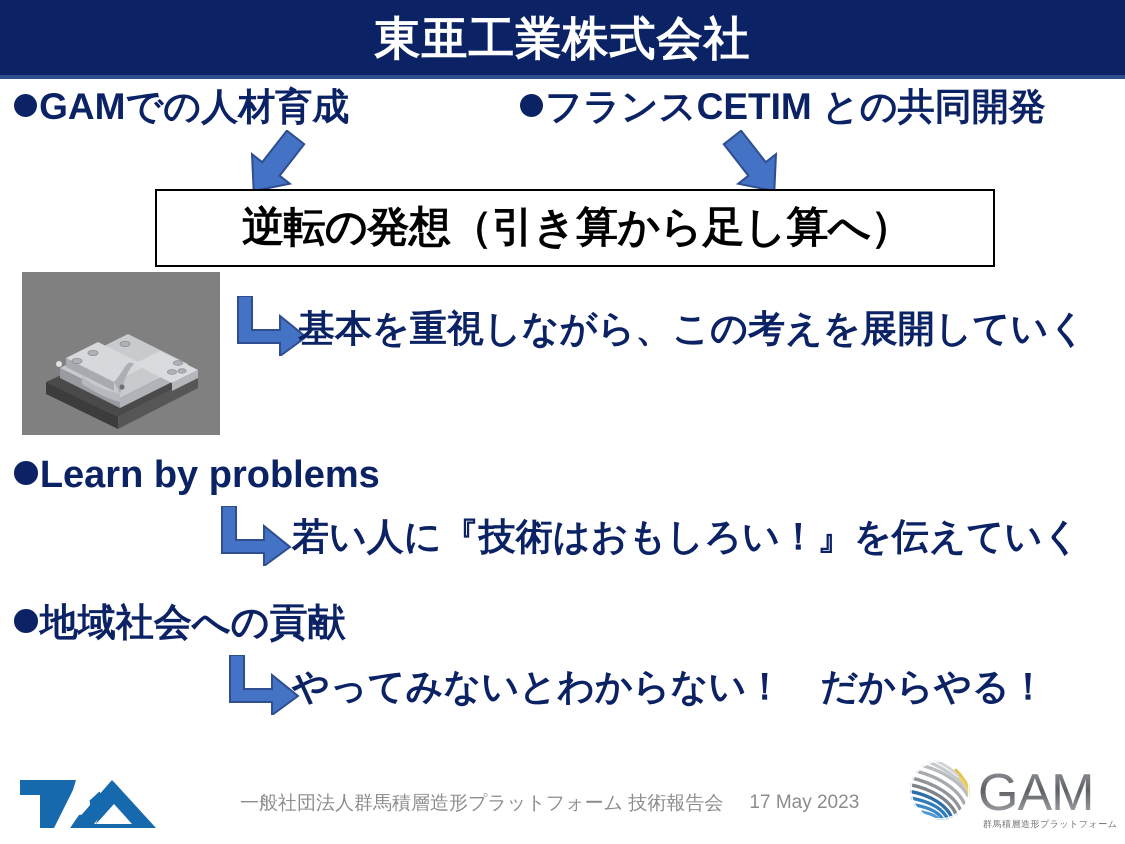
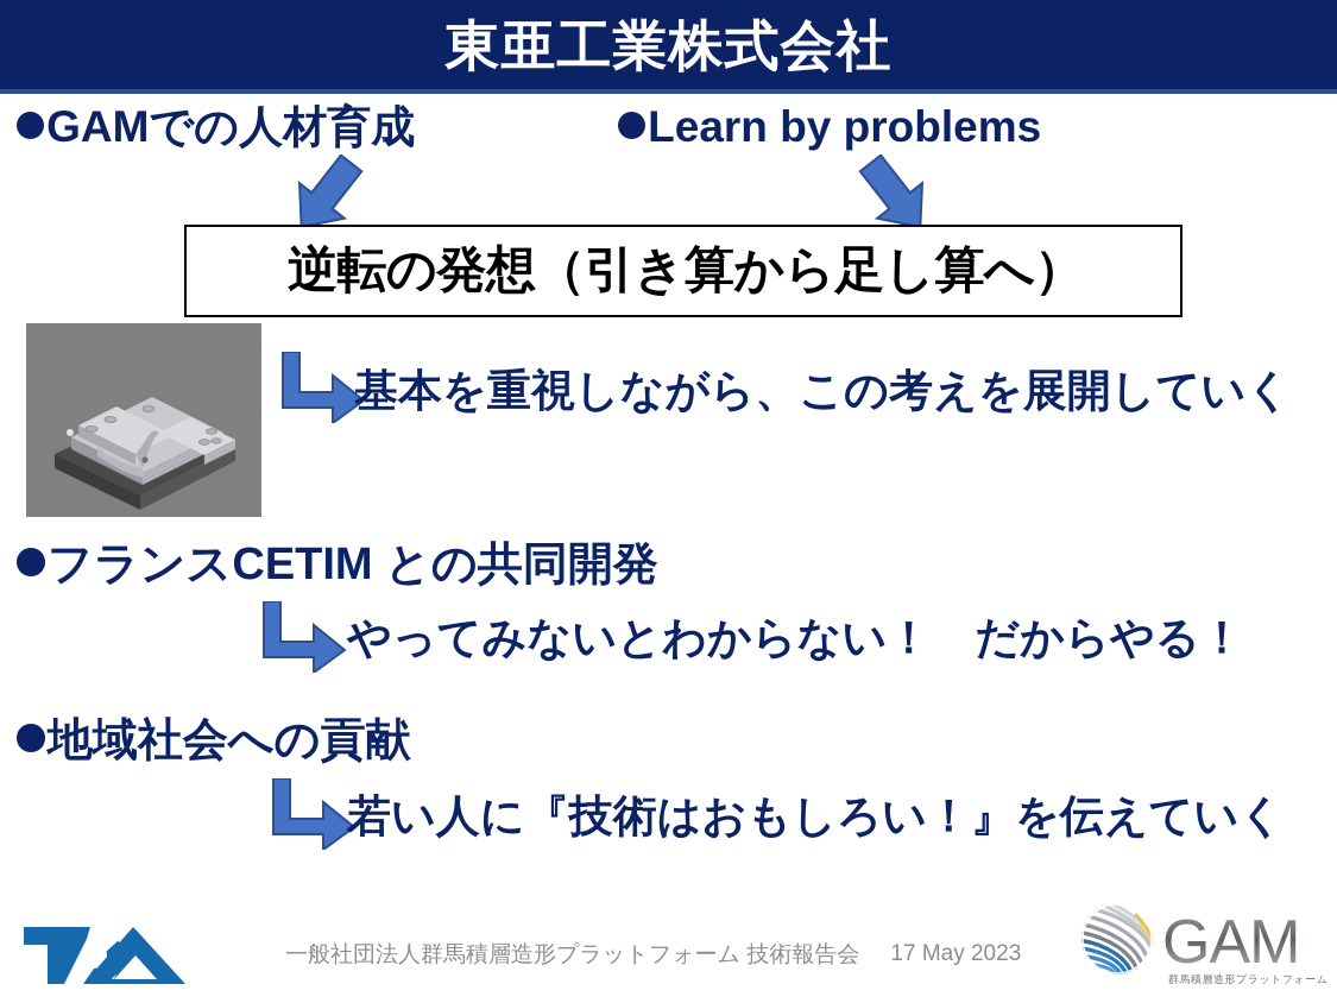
  東亜工業株式会社
  GAMでの人材育成
- フランスCETIM との共同開発
+ Learn by problems
  逆転の発想（引き算から足し算へ）
  基本を重視しながら、この考えを展開していく
- Learn by problems
+ フランスCETIM との共同開発
- 若い人に『技術はおもしろい！』を伝えていく
+ やってみないとわからない！ だからやる！
  地域社会への貢献
- やってみないとわからない！ だからやる！
+ 若い人に『技術はおもしろい！』を伝えていく
  一般社団法人群馬積層造形プラットフォーム 技術報告会
  17 May 2023
  GAM
  群馬積層造形プラットフォーム
